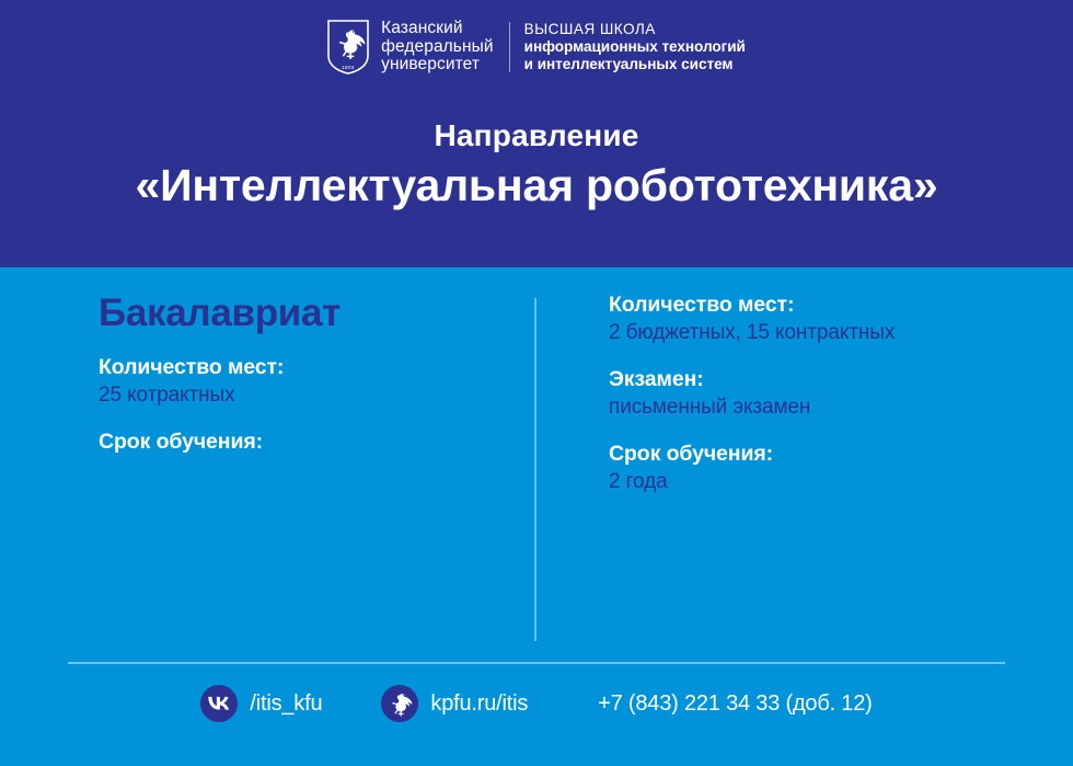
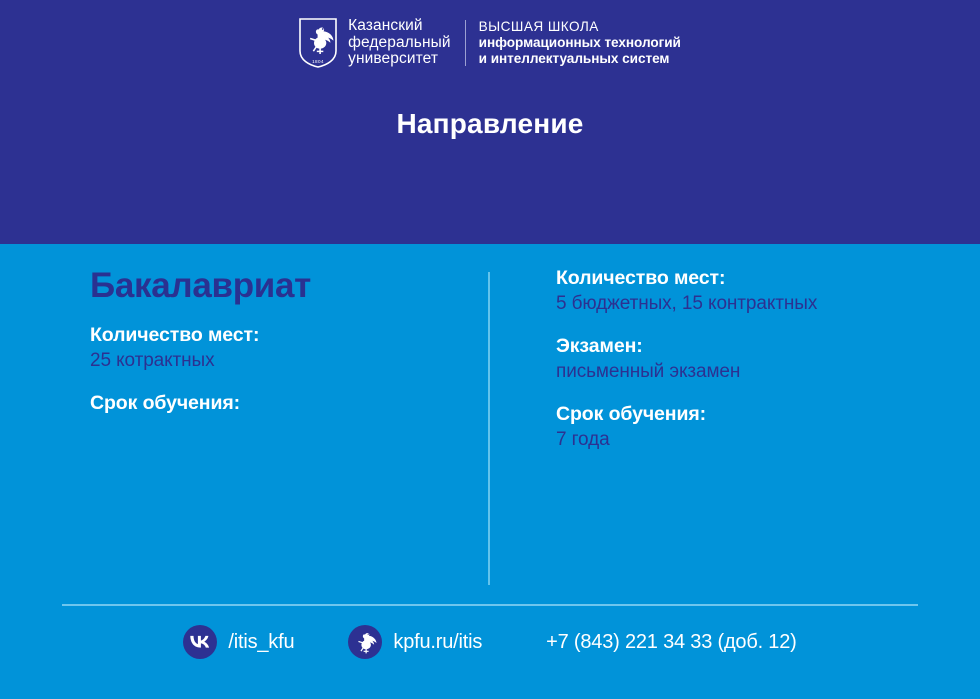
  Казанский
  федеральный
  университет
  ВЫСШАЯ ШКОЛА
  информационных технологий
  и интеллектуальных систем
  Направление
- «Интеллектуальная робототехника»
  Бакалавриат
  Количество мест:
  25 котрактных
  Срок обучения:
  Количество мест:
- 2 бюджетных, 15 контрактных
+ 5 бюджетных, 15 контрактных
  Экзамен:
  письменный экзамен
  Срок обучения:
- 2 года
+ 7 года
  /itis_kfu
  kpfu.ru/itis
  +7 (843) 221 34 33 (доб. 12)
